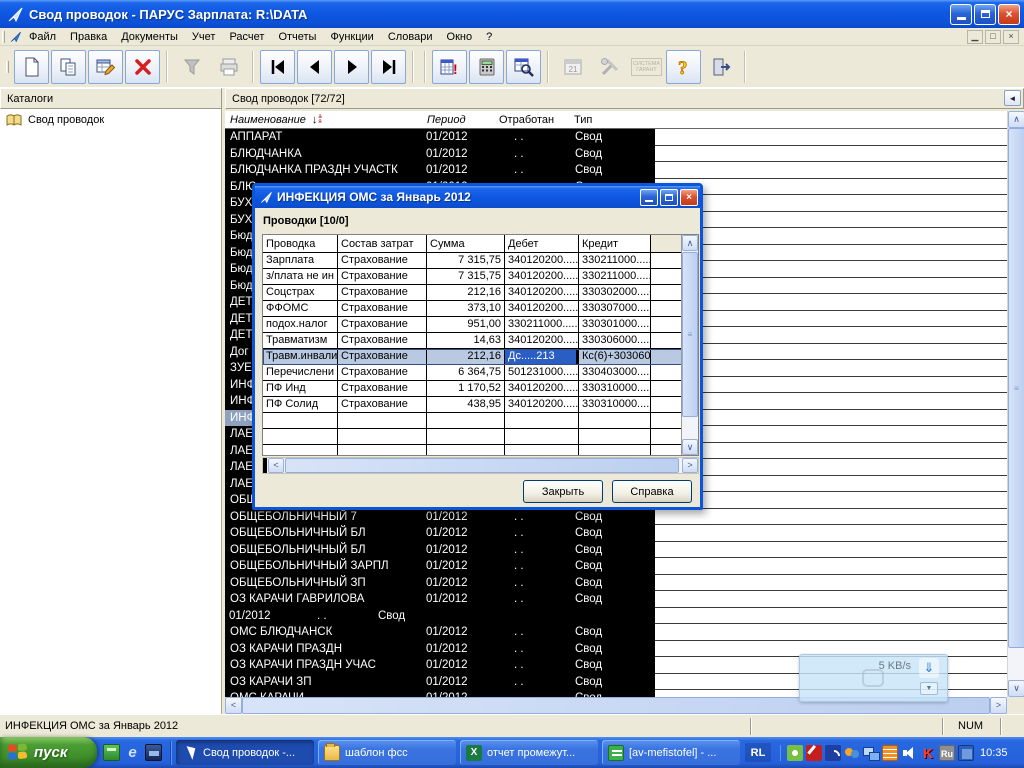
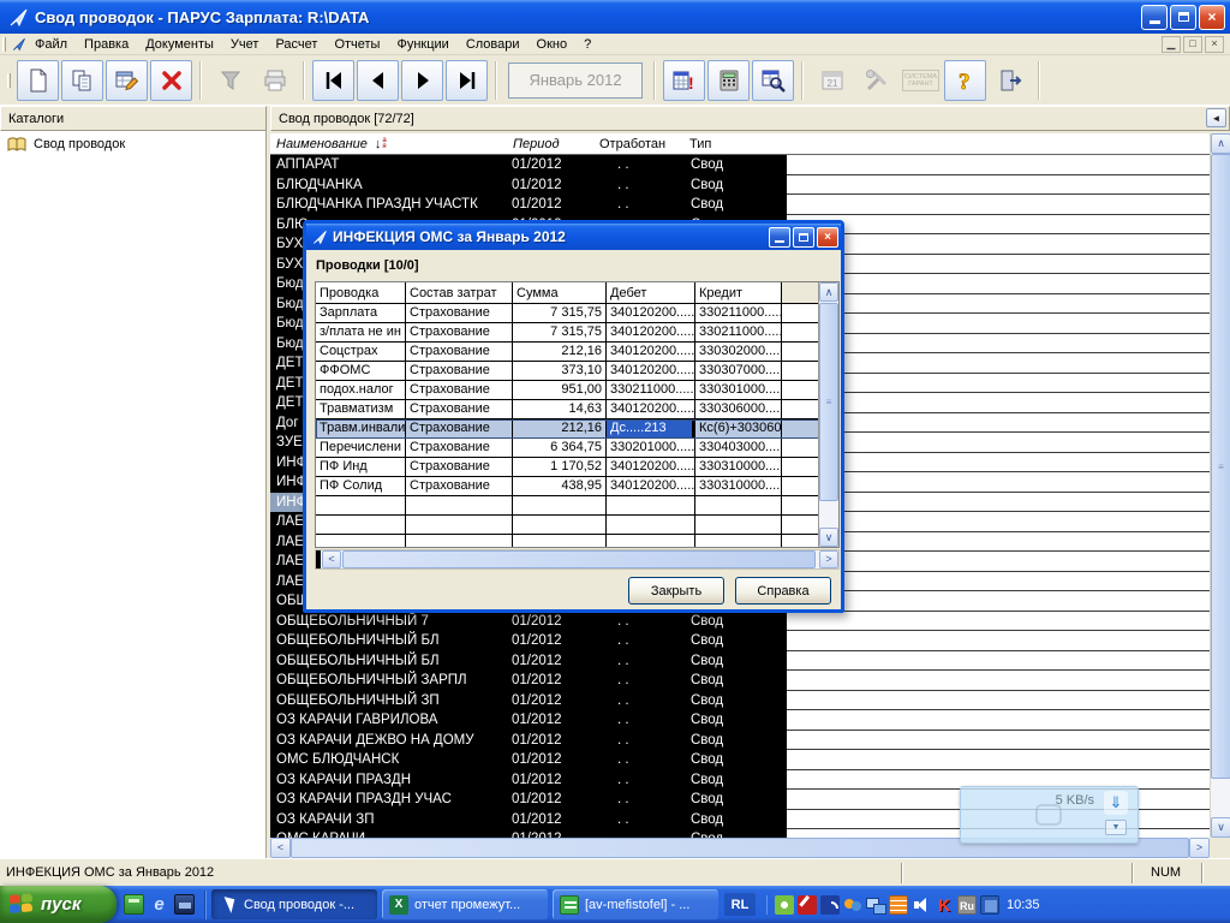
  Свод проводок - ПАРУС Зарплата: R:\DATA
  ×
  Файл
  Правка
  Документы
  Учет
  Расчет
  Отчеты
  Функции
  Словари
  Окно
  ?
  ▁
  □
  ×
+ Январь 2012
  !
  21
  ?
  Каталоги
  Свод проводок
  Свод проводок [72/72]
  ◄
  Наименование
  ↓
  Период
  Отработан
  Тип
  АППАРАТ
  01/2012
  . .
  Свод
  БЛЮДЧАНКА
  01/2012
  . .
  Свод
  БЛЮДЧАНКА ПРАЗДН УЧАСТК
  01/2012
  . .
  Свод
  БЛЮ
  БУХ
  БУХ
  Бюд
  Бюд
  Бюд
  Бюд
  ДЕТ
  ДЕТ
  ДЕТ
  Дог
  ЗУЕ
  ИНФ
  ИНФ
  ИНФ
  ЛАЕ
  ЛАЕ
  ЛАЕ
  ЛАЕ
  ОБЩЕБОЛЬНИЧНЫЙ 7
  01/2012
  . .
  Свод
  ОБЩЕБОЛЬНИЧНЫЙ БЛ
  01/2012
  . .
  Свод
  ОБЩЕБОЛЬНИЧНЫЙ БЛ
  01/2012
  . .
  Свод
  ОБЩЕБОЛЬНИЧНЫЙ ЗАРПЛ
  01/2012
  . .
  Свод
  ОБЩЕБОЛЬНИЧНЫЙ ЗП
  01/2012
  . .
  Свод
  ОЗ КАРАЧИ ГАВРИЛОВА
  01/2012
  . .
  Свод
+ ОЗ КАРАЧИ ДЕЖВО НА ДОМУ
  01/2012
  . .
  Свод
  ОМС БЛЮДЧАНСК
  01/2012
  . .
  Свод
  ОЗ КАРАЧИ ПРАЗДН
  01/2012
  . .
  Свод
  ОЗ КАРАЧИ ПРАЗДН УЧАС
  01/2012
  . .
  Свод
  ОЗ КАРАЧИ ЗП
  01/2012
  . .
  Свод
  ∧
  ≡
  ∨
  <
  >
  ИНФЕКЦИЯ ОМС за Январь 2012
  ×
  Проводки [10/0]
  Проводка
  Состав затрат
  Сумма
  Дебет
  Кредит
  Зарплата
  Страхование
  7 315,75
  340120200.....
  330211000.....
  з/плата не ин
  Страхование
  7 315,75
  340120200.....
  330211000.....
  Соцстрах
  Страхование
  212,16
  340120200.....
  330302000....
  ФФОМС
  Страхование
  373,10
  340120200.....
  330307000.....
  подох.налог
  Страхование
  951,00
  330211000.....
  330301000.....
  Травматизм
  Страхование
  14,63
  340120200.....
  330306000.....
  Травм.инвали
  Страхование
  212,16
  Дс.....213
  Кс(6)+303060
  Перечислени
  Страхование
  6 364,75
- 501231000.....
+ 330201000.....
  330403000.....
  ПФ Инд
  Страхование
  1 170,52
  340120200.....
  330310000.....
  ПФ Солид
  Страхование
  438,95
  340120200.....
  330310000.....
  ∧
  ≡
  ∨
  <
  >
  Закрыть
  Справка
  5 KB/s
  ⇓
  ИНФЕКЦИЯ ОМС за Январь 2012
  NUM
  пуск
  e
  Свод проводок -...
- шаблон фсс
  X
  отчет промежут...
  [av-mefistofel] - ...
  RL
  K
  Ru
  10:35
